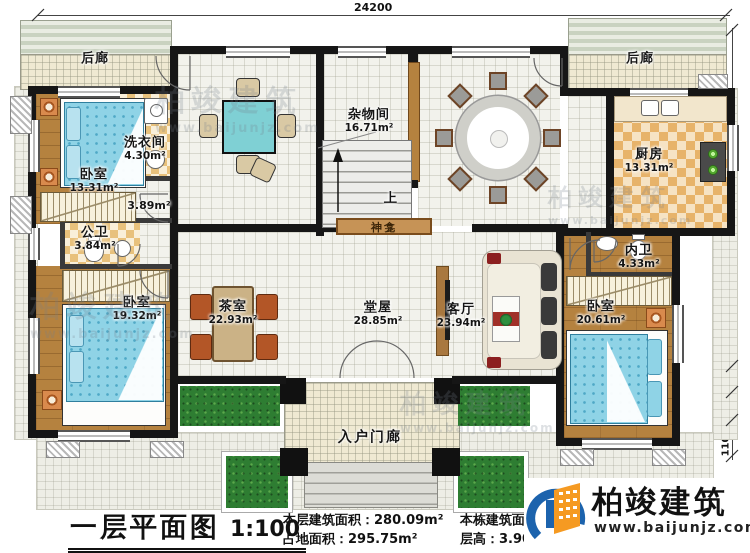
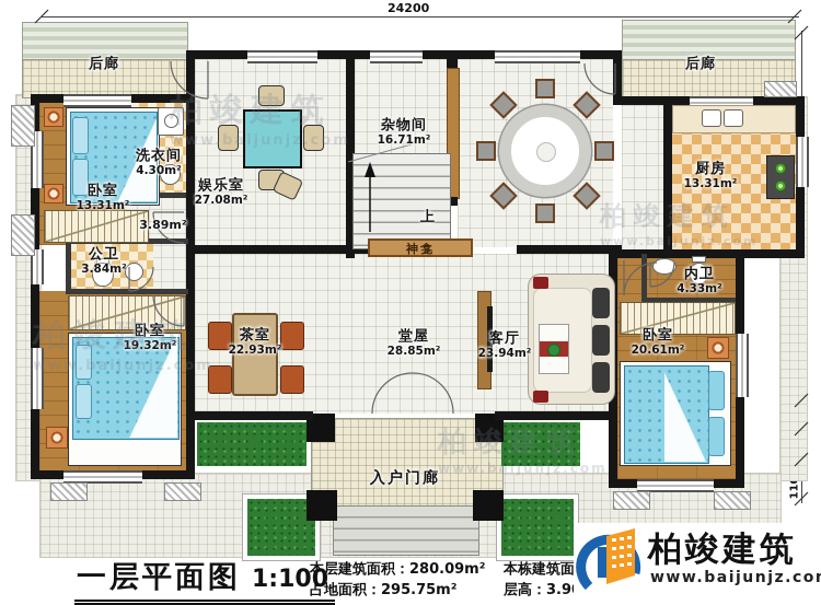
  24200
  上
  神龛
  后廊
  后廊
  洗衣间
  4.30m²
  卧室
  13.31m²
+ 娱乐室
+ 27.08m²
  杂物间
  16.71m²
  厨房
  13.31m²
  3.89m²
  公卫
  3.84m²
  内卫
  4.33m²
  卧室
  19.32m²
  茶室
  22.93m²
  堂屋
  28.85m²
  客厅
  23.94m²
  卧室
  20.61m²
  入户门廊
  柏竣建筑
  www.baijunjz.com
  柏竣建筑
  www.baijunjz.com
  柏竣建筑
  www.baijunjz.com
  柏竣建筑
  www.baijunjz.com
  一层平面图
  1:100
  本层建筑面积：280.09m²
  占地面积：295.75m²
  层高：3.9
  柏竣建筑
  www.baijunjz.co
